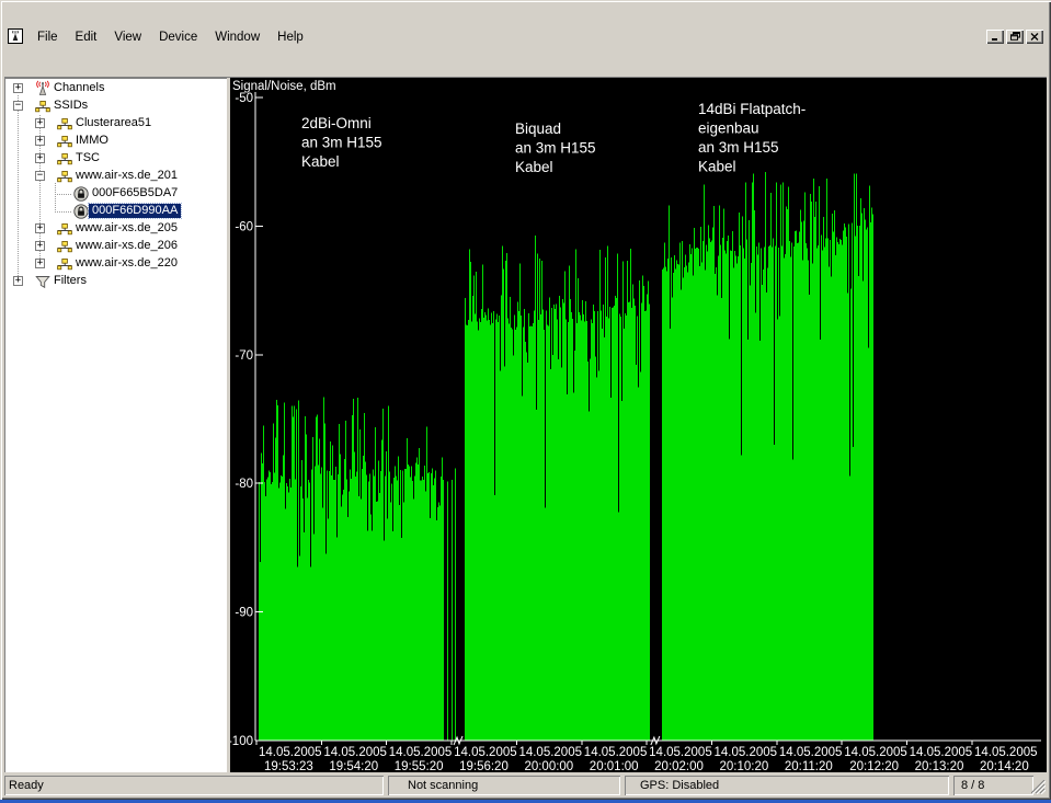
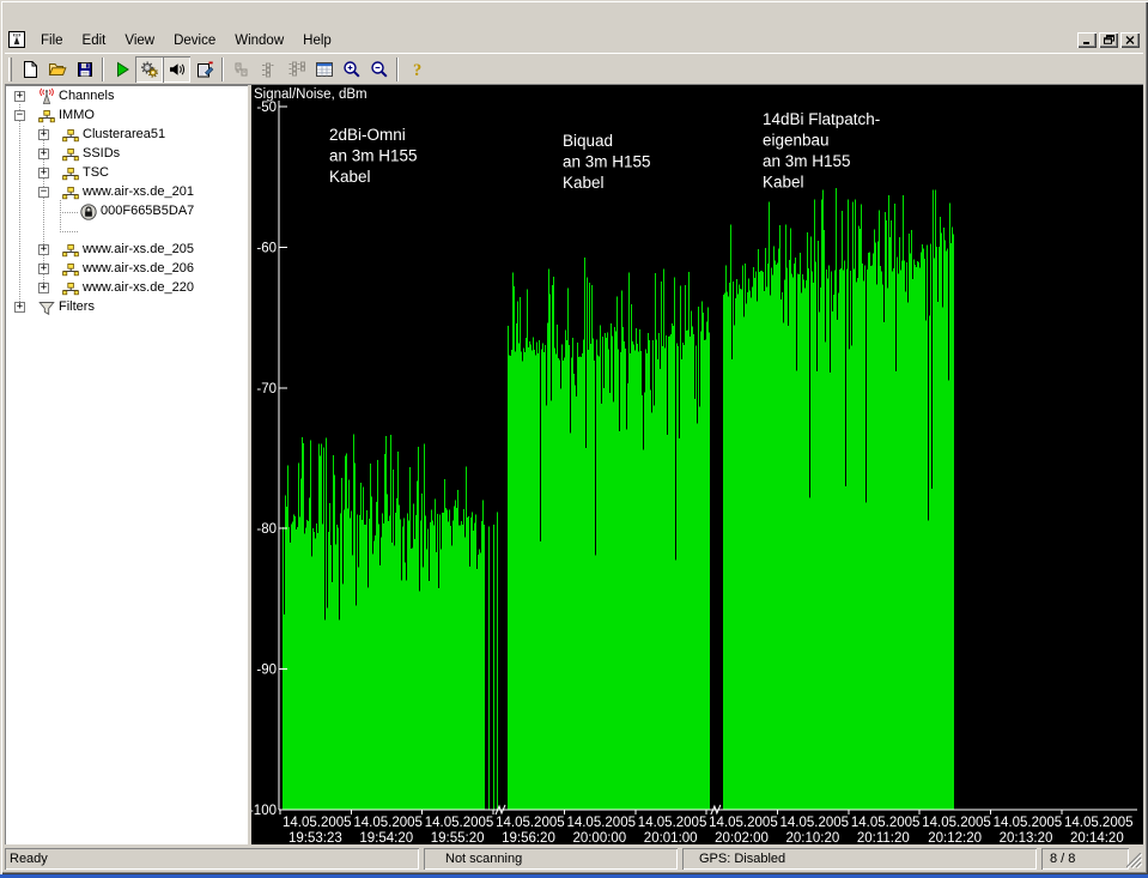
  File Edit View Device Window Help
+ ?
  +
  Channels
  −
- SSIDs
+ IMMO
  +
  Clusterarea51
  +
- IMMO
+ SSIDs
  +
  TSC
  −
  www.air-xs.de_201
  000F665B5DA7
- 000F66D990AA
  +
  www.air-xs.de_205
  +
  www.air-xs.de_206
  +
  www.air-xs.de_220
  +
  Filters
  Signal/Noise, dBm
  -50
  -60
  -70
  -80
  -90
  -100
  14.05.2005
  19:53:23
  14.05.2005
  19:54:20
  14.05.2005
  19:55:20
  14.05.2005
  19:56:20
  14.05.2005
  20:00:00
  14.05.2005
  20:01:00
  14.05.2005
  20:02:00
  14.05.2005
  20:10:20
  14.05.2005
  20:11:20
  14.05.2005
  20:12:20
  14.05.2005
  20:13:20
  14.05.2005
  20:14:20
  2dBi-Omni
  an 3m H155
  Kabel
  Biquad
  an 3m H155
  Kabel
  14dBi Flatpatch-
  eigenbau
  an 3m H155
  Kabel
  8 / 8
  GPS: Disabled
  Not scanning
  Ready
